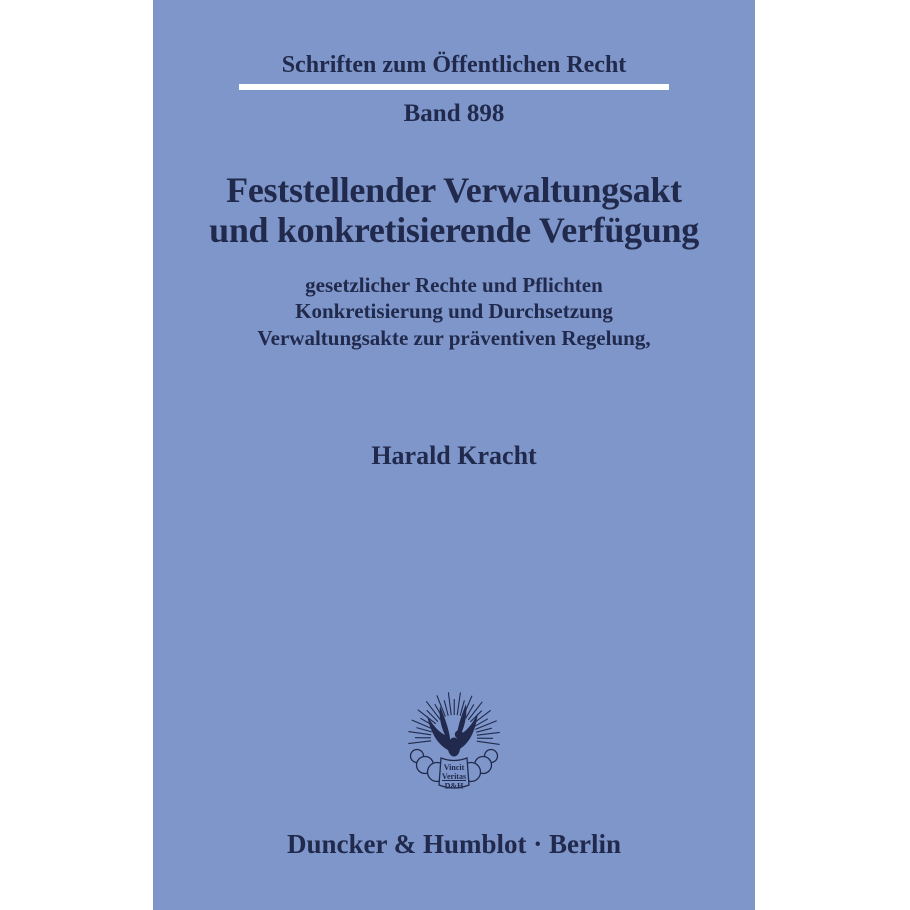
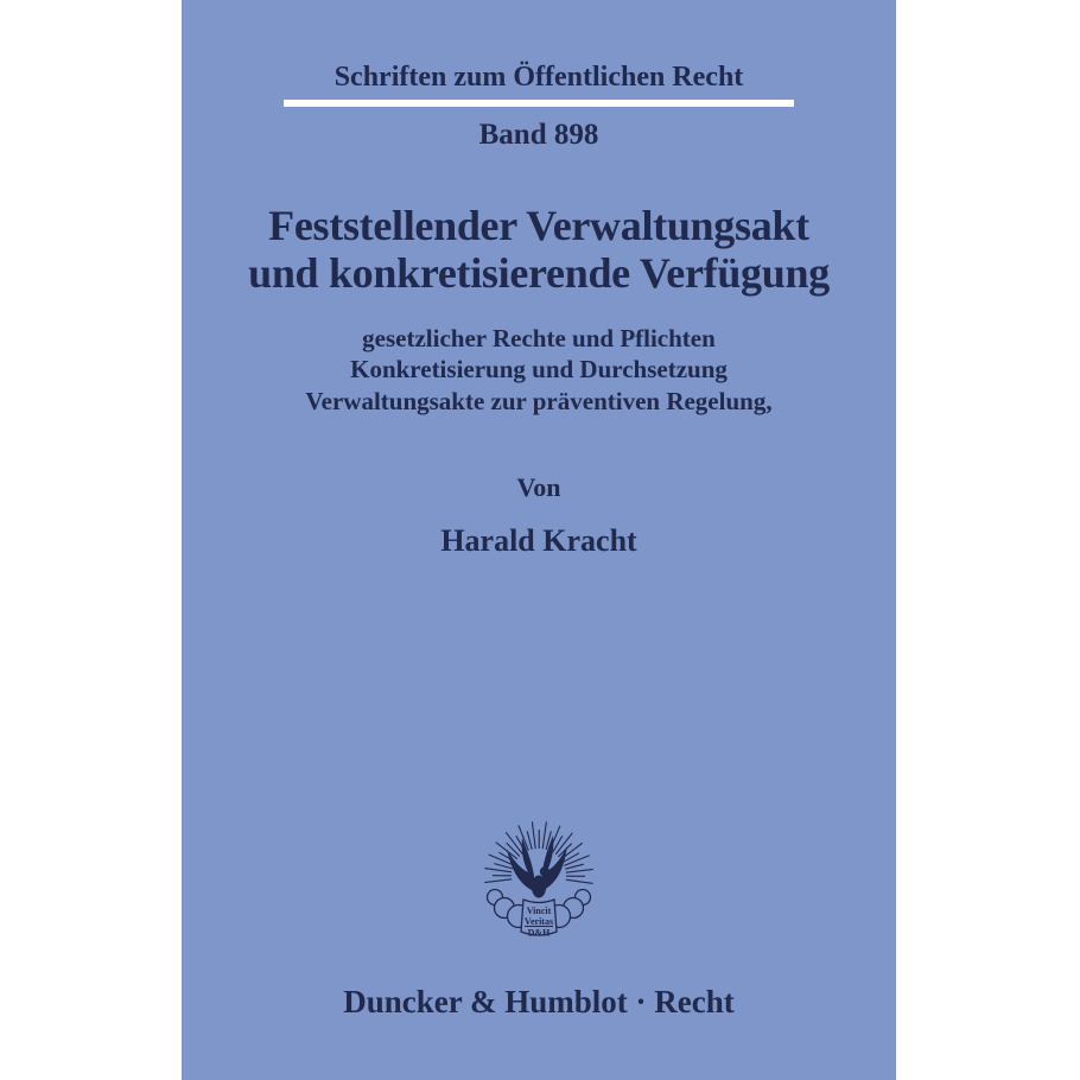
  Schriften zum Öffentlichen Recht
  Band 898
  Feststellender Verwaltungsakt
  und konkretisierende Verfügung
  gesetzlicher Rechte und Pflichten
  Konkretisierung und Durchsetzung
  Verwaltungsakte zur präventiven Regelung,
+ Von
  Harald Kracht
  Vincit
  Veritas
  D&H
- Duncker & Humblot · Berlin
+ Duncker & Humblot · Recht
